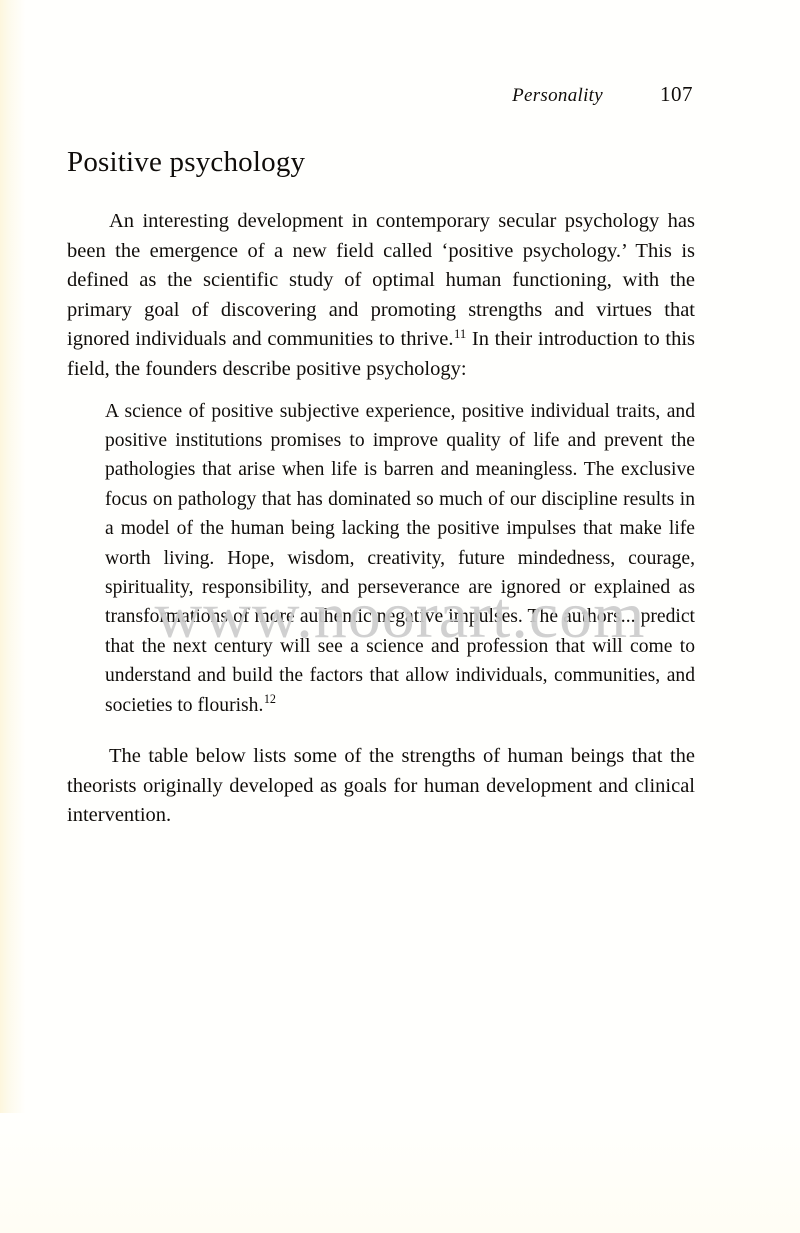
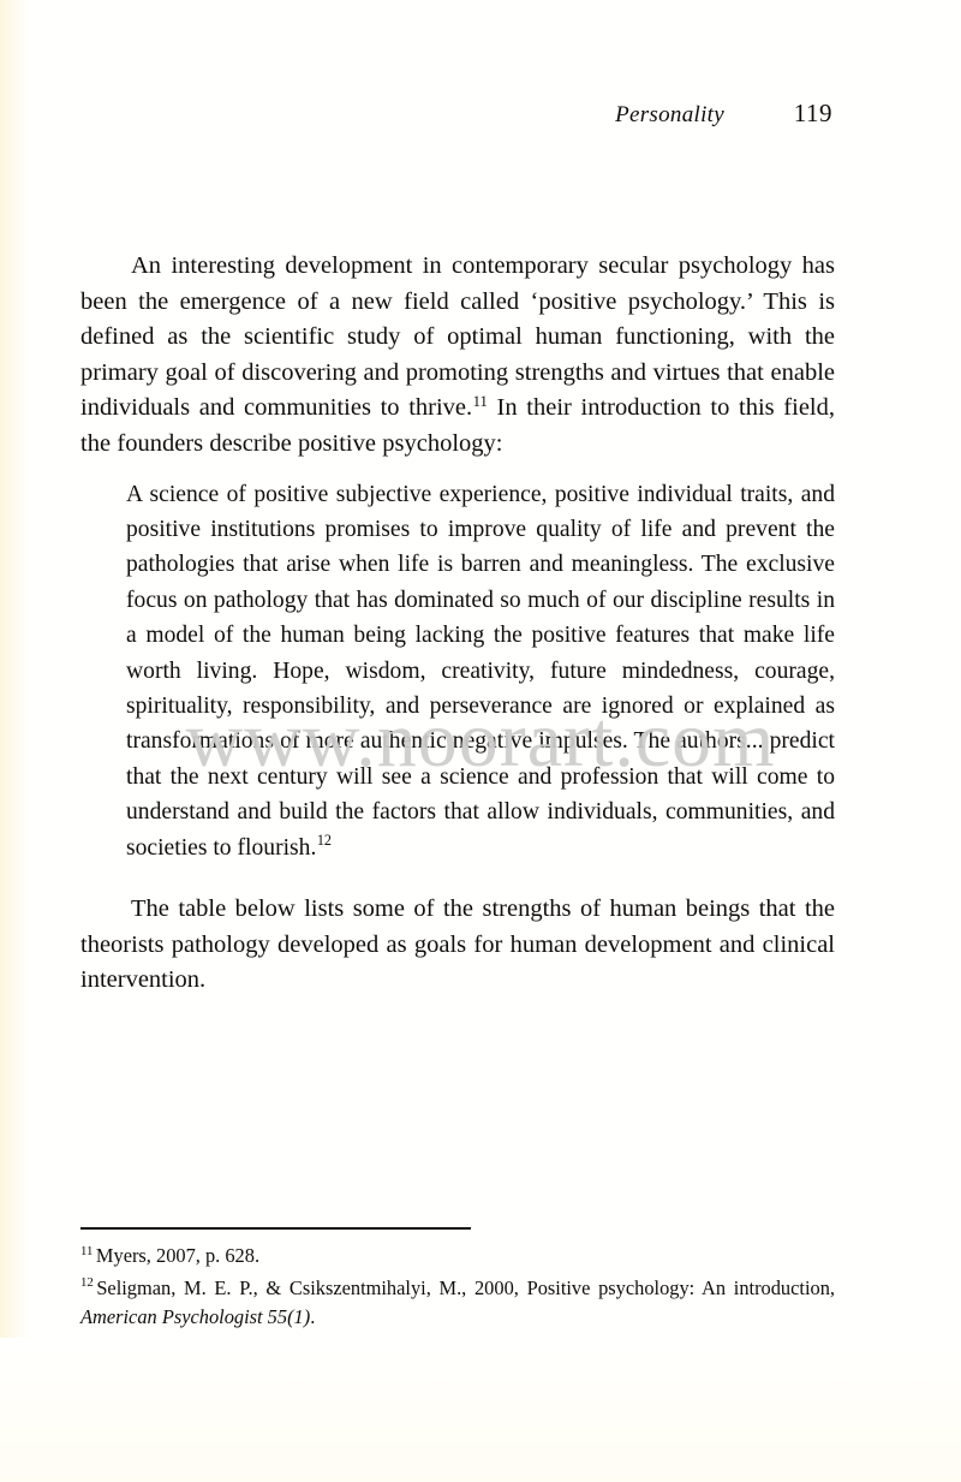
  Personality
- 107
+ 119
- Positive psychology
- An interesting development in contemporary secular psychology has been the emergence of a new field called ‘positive psychology.’ This is defined as the scientific study of optimal human functioning, with the primary goal of discovering and promoting strengths and virtues that ignored individuals and communities to thrive.11 In their introduction to this field, the founders describe positive psychology:
+ An interesting development in contemporary secular psychology has been the emergence of a new field called ‘positive psychology.’ This is defined as the scientific study of optimal human functioning, with the primary goal of discovering and promoting strengths and virtues that enable individuals and communities to thrive.11 In their introduction to this field, the founders describe positive psychology:
- A science of positive subjective experience, positive individual traits, and positive institutions promises to improve quality of life and prevent the pathologies that arise when life is barren and meaningless. The exclusive focus on pathology that has dominated so much of our discipline results in a model of the human being lacking the positive impulses that make life worth living. Hope, wisdom, creativity, future mindedness, courage, spirituality, responsibility, and perseverance are ignored or explained as transformations of more authentic negative impulses. The authors... predict that the next century will see a science and profession that will come to understand and build the factors that allow individuals, communities, and societies to flourish.12
+ A science of positive subjective experience, positive individual traits, and positive institutions promises to improve quality of life and prevent the pathologies that arise when life is barren and meaningless. The exclusive focus on pathology that has dominated so much of our discipline results in a model of the human being lacking the positive features that make life worth living. Hope, wisdom, creativity, future mindedness, courage, spirituality, responsibility, and perseverance are ignored or explained as transformations of more authentic negative impulses. The authors... predict that the next century will see a science and profession that will come to understand and build the factors that allow individuals, communities, and societies to flourish.12
- The table below lists some of the strengths of human beings that the theorists originally developed as goals for human development and clinical intervention.
+ The table below lists some of the strengths of human beings that the theorists pathology developed as goals for human development and clinical intervention.
  www.noorart.com
+ 11 Myers, 2007, p. 628.
+ 12 Seligman, M. E. P., & Csikszentmihalyi, M., 2000, Positive psychology: An introduction, American Psychologist 55(1).
